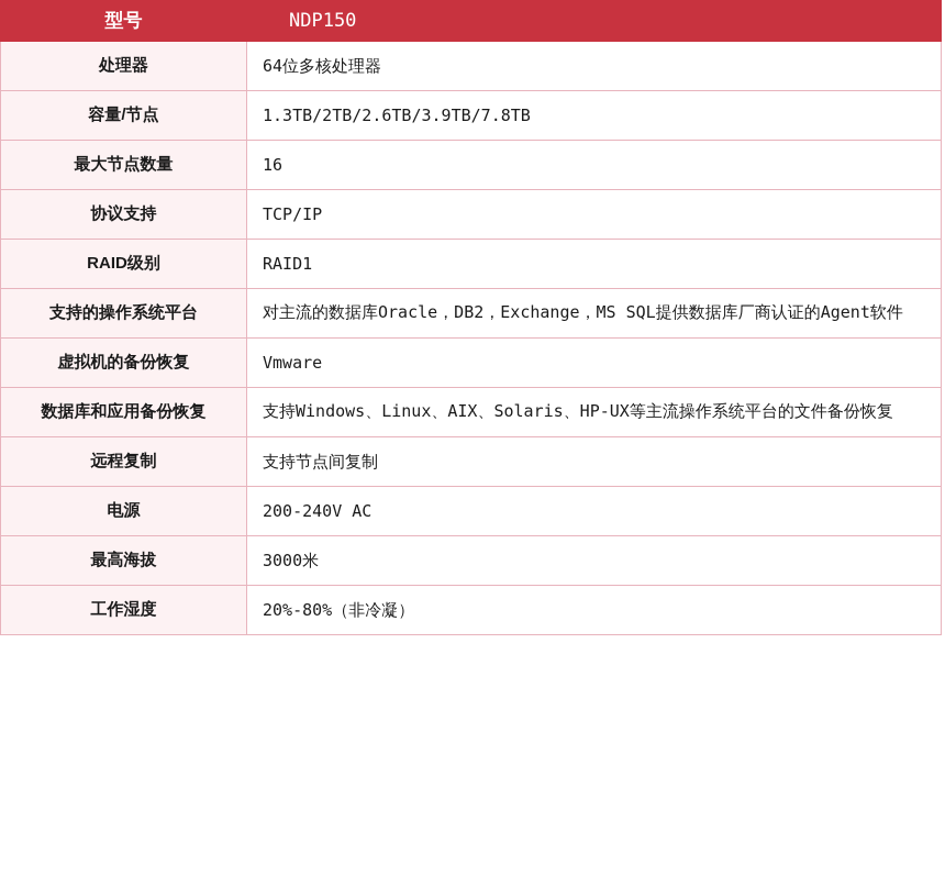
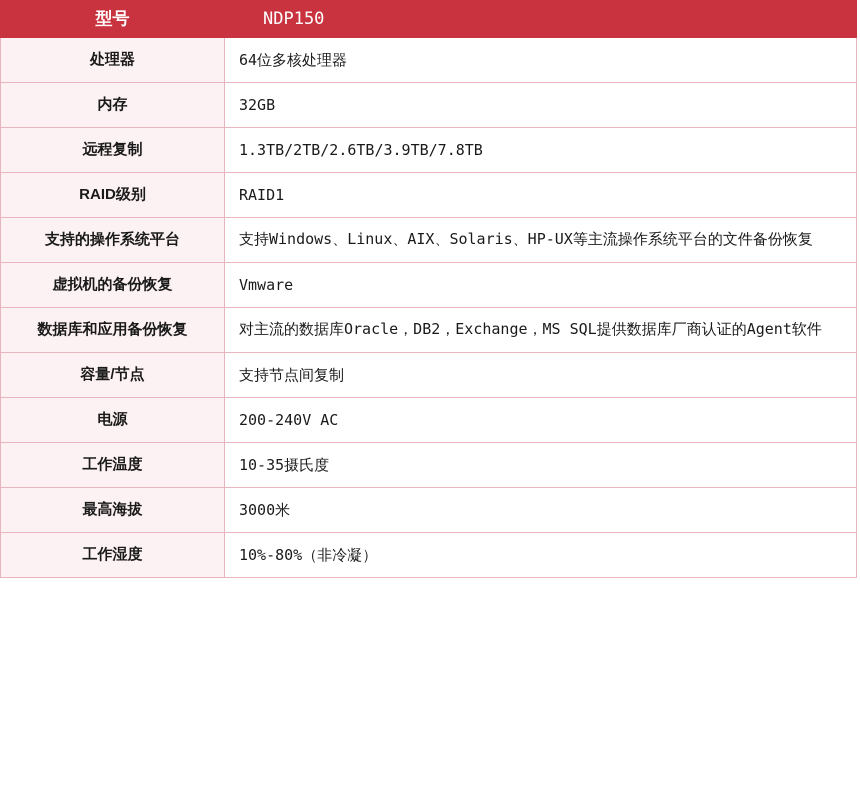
  型号	NDP150
  处理器	64位多核处理器
+ 内存	32GB
- 容量/节点	1.3TB/2TB/2.6TB/3.9TB/7.8TB
+ 远程复制	1.3TB/2TB/2.6TB/3.9TB/7.8TB
- 最大节点数量	16
- 协议支持	TCP/IP
  RAID级别	RAID1
- 支持的操作系统平台	对主流的数据库Oracle，DB2，Exchange，MS SQL提供数据库厂商认证的Agent软件
+ 支持的操作系统平台	支持Windows、Linux、AIX、Solaris、HP-UX等主流操作系统平台的文件备份恢复
  虚拟机的备份恢复	Vmware
- 数据库和应用备份恢复	支持Windows、Linux、AIX、Solaris、HP-UX等主流操作系统平台的文件备份恢复
+ 数据库和应用备份恢复	对主流的数据库Oracle，DB2，Exchange，MS SQL提供数据库厂商认证的Agent软件
- 远程复制	支持节点间复制
+ 容量/节点	支持节点间复制
  电源	200-240V AC
+ 工作温度	10-35摄氏度
  最高海拔	3000米
- 工作湿度	20%-80%（非冷凝）
+ 工作湿度	10%-80%（非冷凝）
